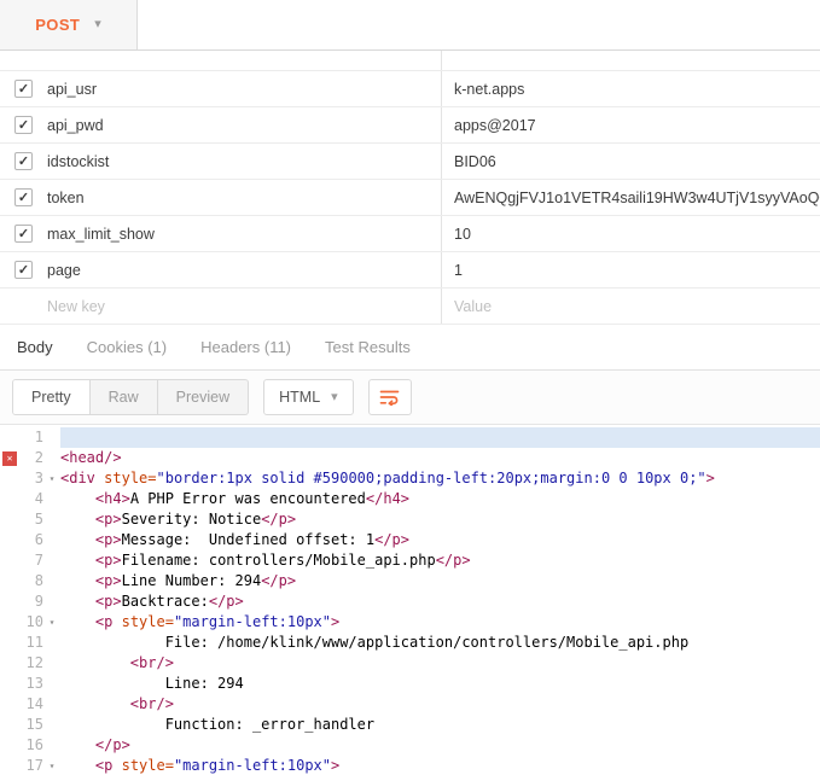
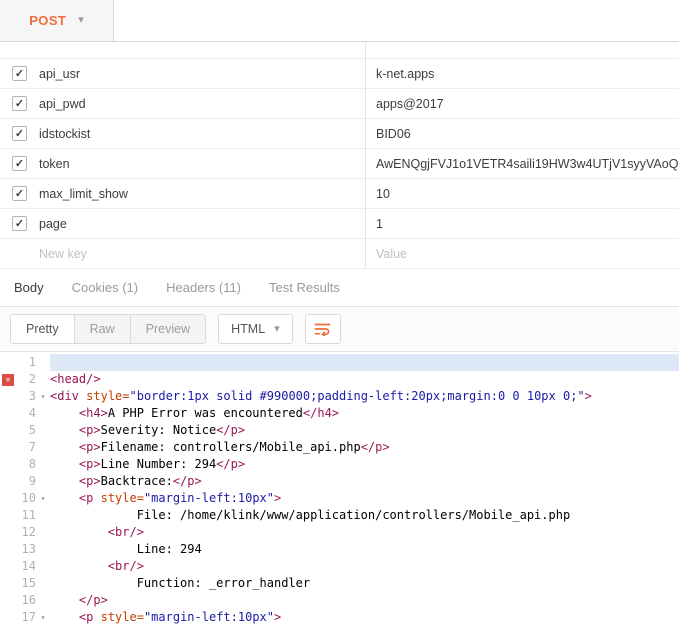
  POST
  ▾
  ✓
  api_usr
  k-net.apps
  ✓
  api_pwd
  apps@2017
  ✓
  idstockist
  BID06
  ✓
  token
  AwENQgjFVJ1o1VETR4saili19HW3w4UTjV1syyVAoQ
  ✓
  max_limit_show
  10
  ✓
  page
  1
  New key
  Value
  Body
  Cookies (1)
  Headers (11)
  Test Results
  Pretty
  Raw
  Preview
  HTML
  ▾
  1
  ✕
  2
  <head/>
  3
  ▾
- <div style="border:1px solid #590000;padding-left:20px;margin:0 0 10px 0;">
+ <div style="border:1px solid #990000;padding-left:20px;margin:0 0 10px 0;">
  4
  <h4>A PHP Error was encountered</h4>
  5
  <p>Severity: Notice</p>
- 6
- <p>Message: Undefined offset: 1</p>
  7
  <p>Filename: controllers/Mobile_api.php</p>
  8
  <p>Line Number: 294</p>
  9
  <p>Backtrace:</p>
  10
  ▾
  <p style="margin-left:10px">
  11
  File: /home/klink/www/application/controllers/Mobile_api.php
  12
  <br/>
  13
  Line: 294
  14
  <br/>
  15
  Function: _error_handler
  16
  </p>
  17
  ▾
  <p style="margin-left:10px">
